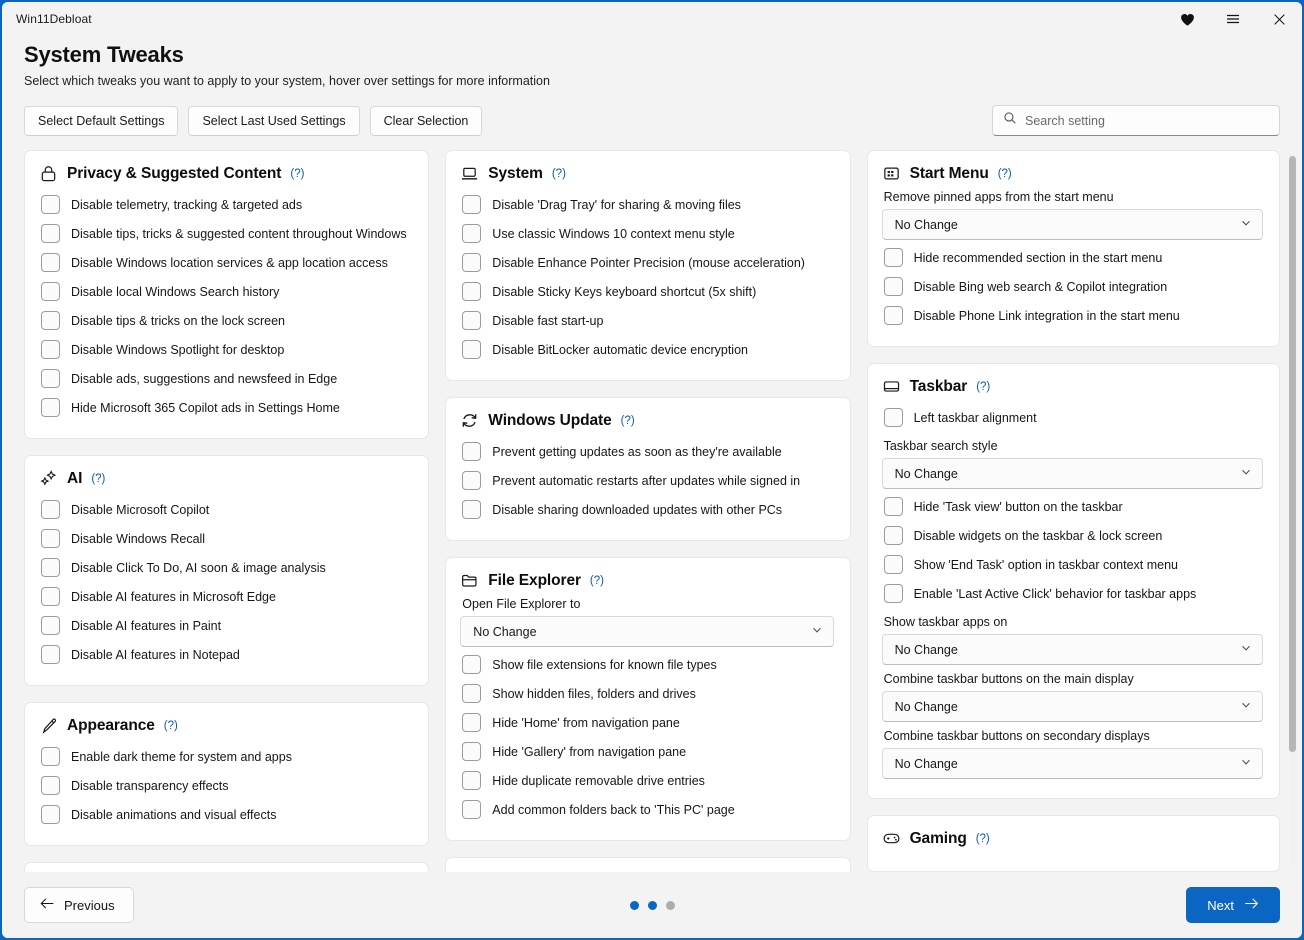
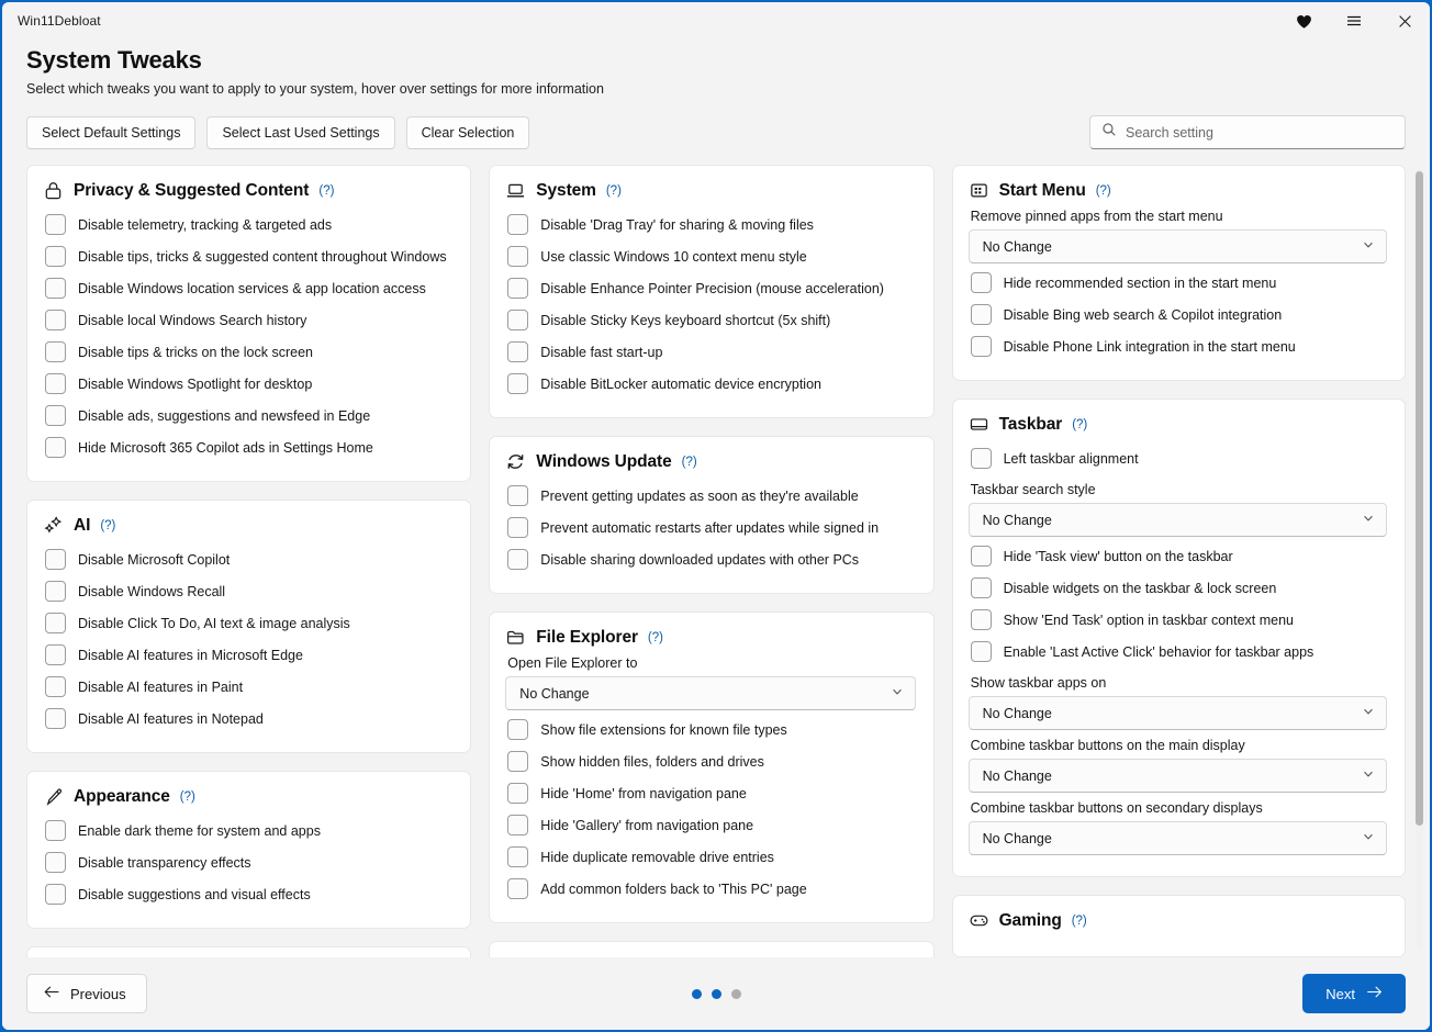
  Win11Debloat
  System Tweaks
  Select which tweaks you want to apply to your system, hover over settings for more information
  Select Default Settings
  Select Last Used Settings
  Clear Selection
  Search setting
  Privacy & Suggested Content
  (?)
  Disable telemetry, tracking & targeted ads
  Disable tips, tricks & suggested content throughout Windows
  Disable Windows location services & app location access
  Disable local Windows Search history
  Disable tips & tricks on the lock screen
  Disable Windows Spotlight for desktop
  Disable ads, suggestions and newsfeed in Edge
  Hide Microsoft 365 Copilot ads in Settings Home
  AI
  (?)
  Disable Microsoft Copilot
  Disable Windows Recall
- Disable Click To Do, AI soon & image analysis
+ Disable Click To Do, AI text & image analysis
  Disable AI features in Microsoft Edge
  Disable AI features in Paint
  Disable AI features in Notepad
  Appearance
  (?)
  Enable dark theme for system and apps
  Disable transparency effects
- Disable animations and visual effects
+ Disable suggestions and visual effects
  System
  (?)
  Disable 'Drag Tray' for sharing & moving files
  Use classic Windows 10 context menu style
  Disable Enhance Pointer Precision (mouse acceleration)
  Disable Sticky Keys keyboard shortcut (5x shift)
  Disable fast start-up
  Disable BitLocker automatic device encryption
  Windows Update
  (?)
  Prevent getting updates as soon as they're available
  Prevent automatic restarts after updates while signed in
  Disable sharing downloaded updates with other PCs
  File Explorer
  (?)
  Open File Explorer to
  No Change
  Show file extensions for known file types
  Show hidden files, folders and drives
  Hide 'Home' from navigation pane
  Hide 'Gallery' from navigation pane
  Hide duplicate removable drive entries
  Add common folders back to 'This PC' page
  Start Menu
  (?)
  Remove pinned apps from the start menu
  No Change
  Hide recommended section in the start menu
  Disable Bing web search & Copilot integration
  Disable Phone Link integration in the start menu
  Taskbar
  (?)
  Left taskbar alignment
  Taskbar search style
  No Change
  Hide 'Task view' button on the taskbar
  Disable widgets on the taskbar & lock screen
  Show 'End Task' option in taskbar context menu
  Enable 'Last Active Click' behavior for taskbar apps
  Show taskbar apps on
  No Change
  Combine taskbar buttons on the main display
  No Change
  Combine taskbar buttons on secondary displays
  No Change
  Gaming
  (?)
  Previous
  Next
